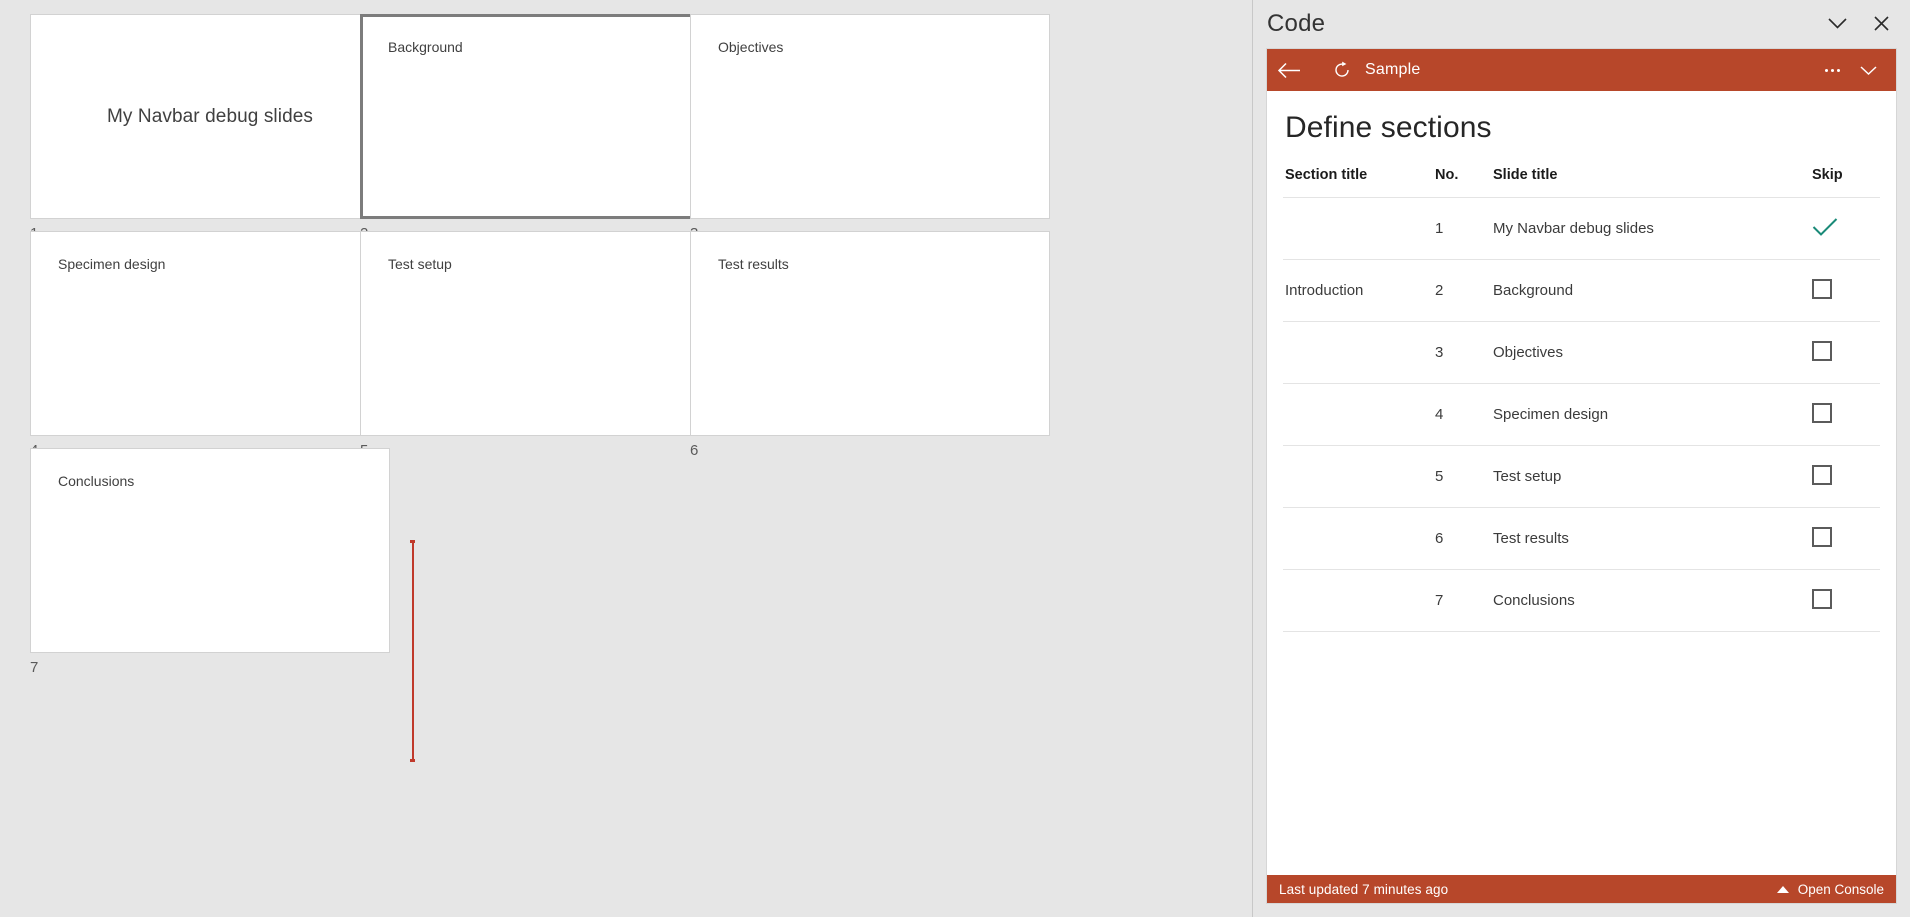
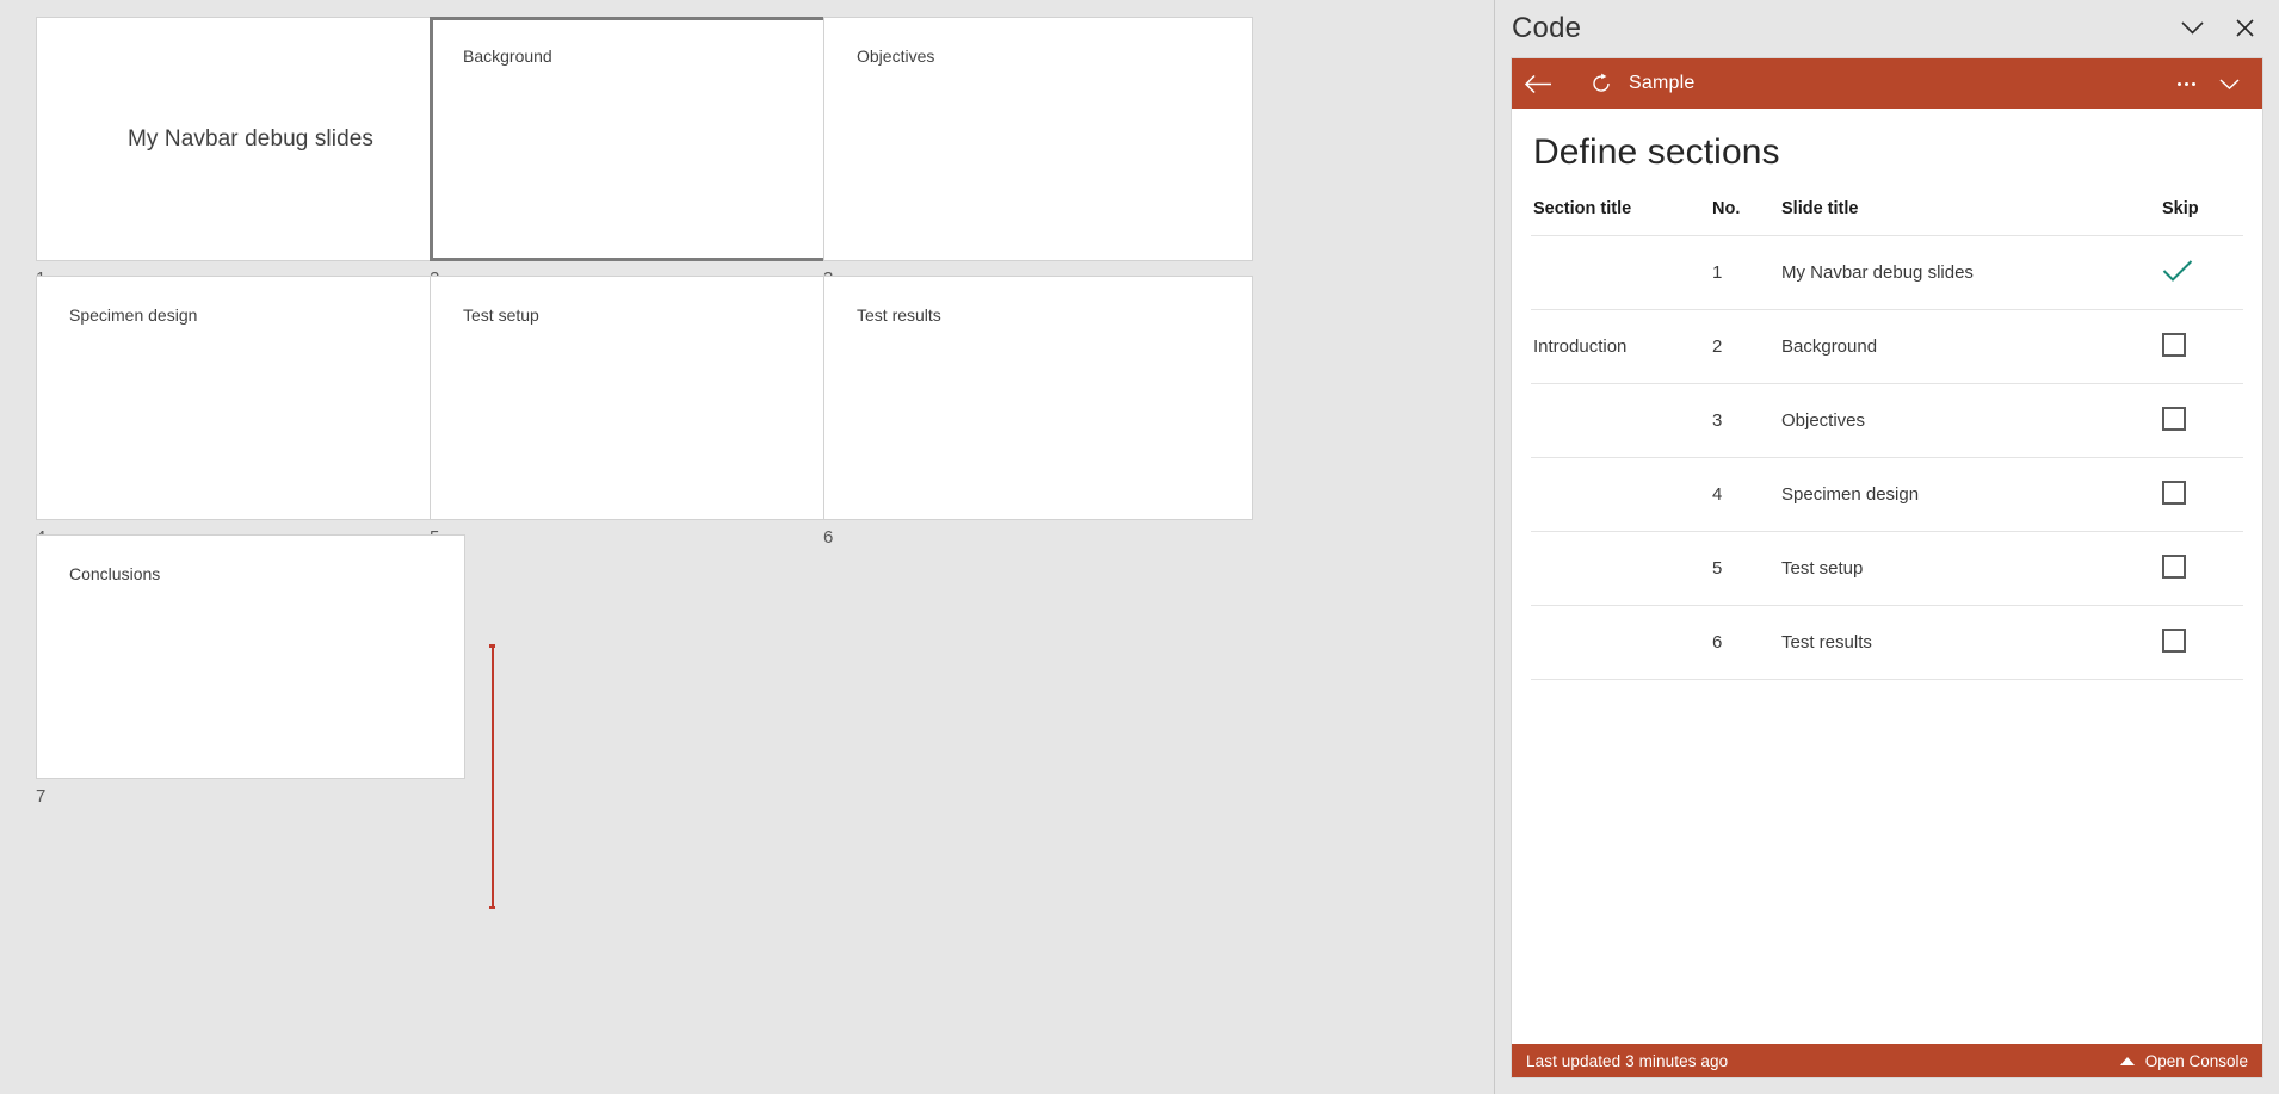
  My Navbar debug slides
  Background
  Objectives
  Specimen design
  Test setup
  Test results
  6
  Conclusions
  7
  Code
  Sample
  Define sections
  Section title	No.	Slide title	Skip
  	1	My Navbar debug slides
  Introduction	2	Background
  	3	Objectives
  	4	Specimen design
  	5	Test setup
  	6	Test results
- 	7	Conclusions
- Last updated 7 minutes ago
+ Last updated 3 minutes ago
  Open Console
